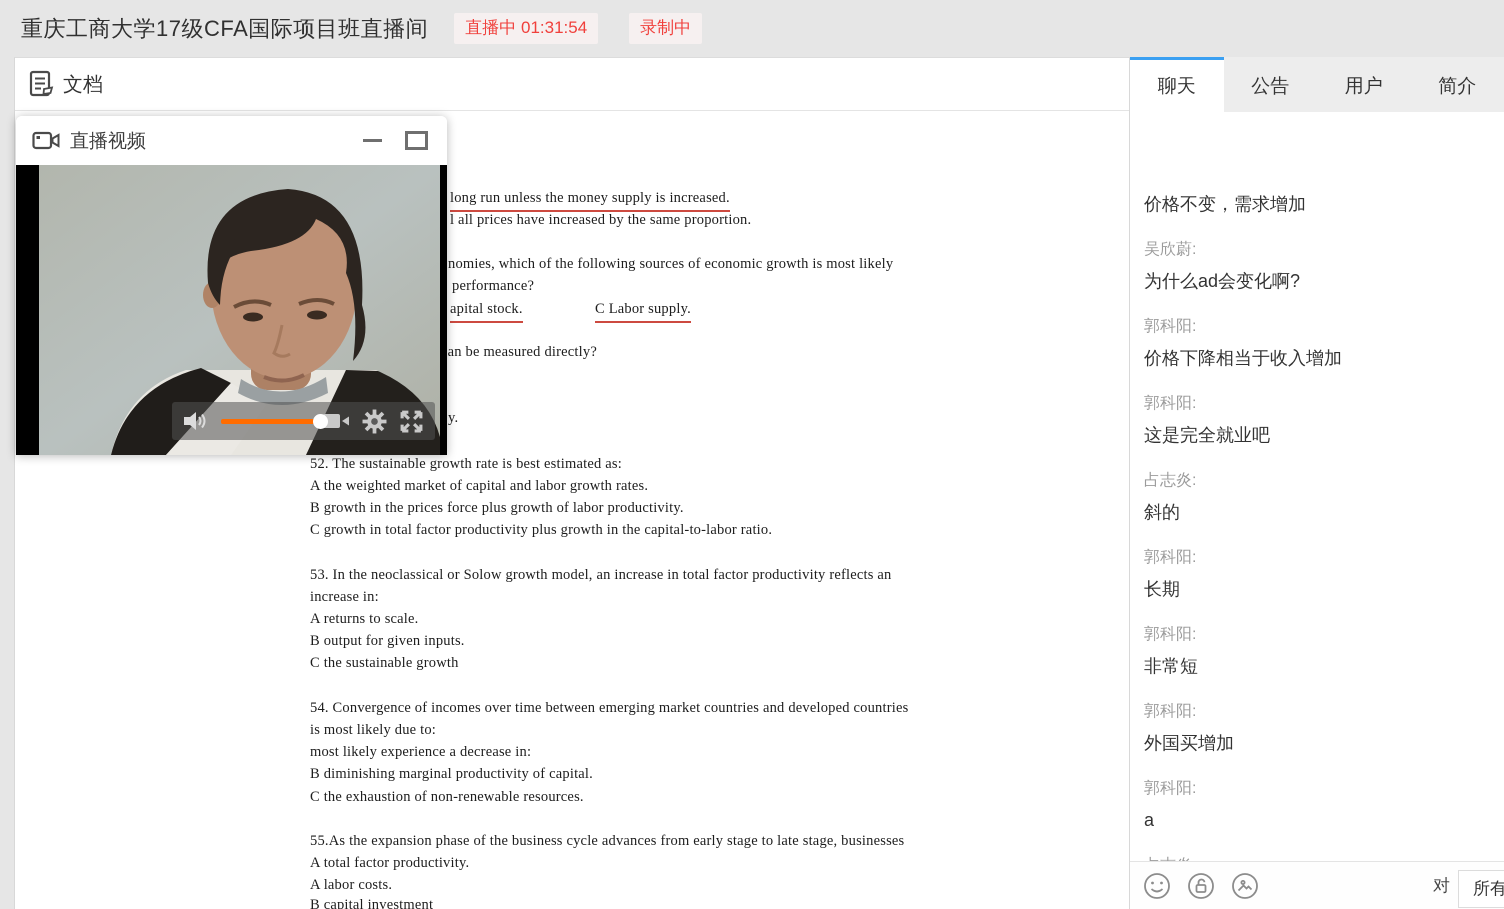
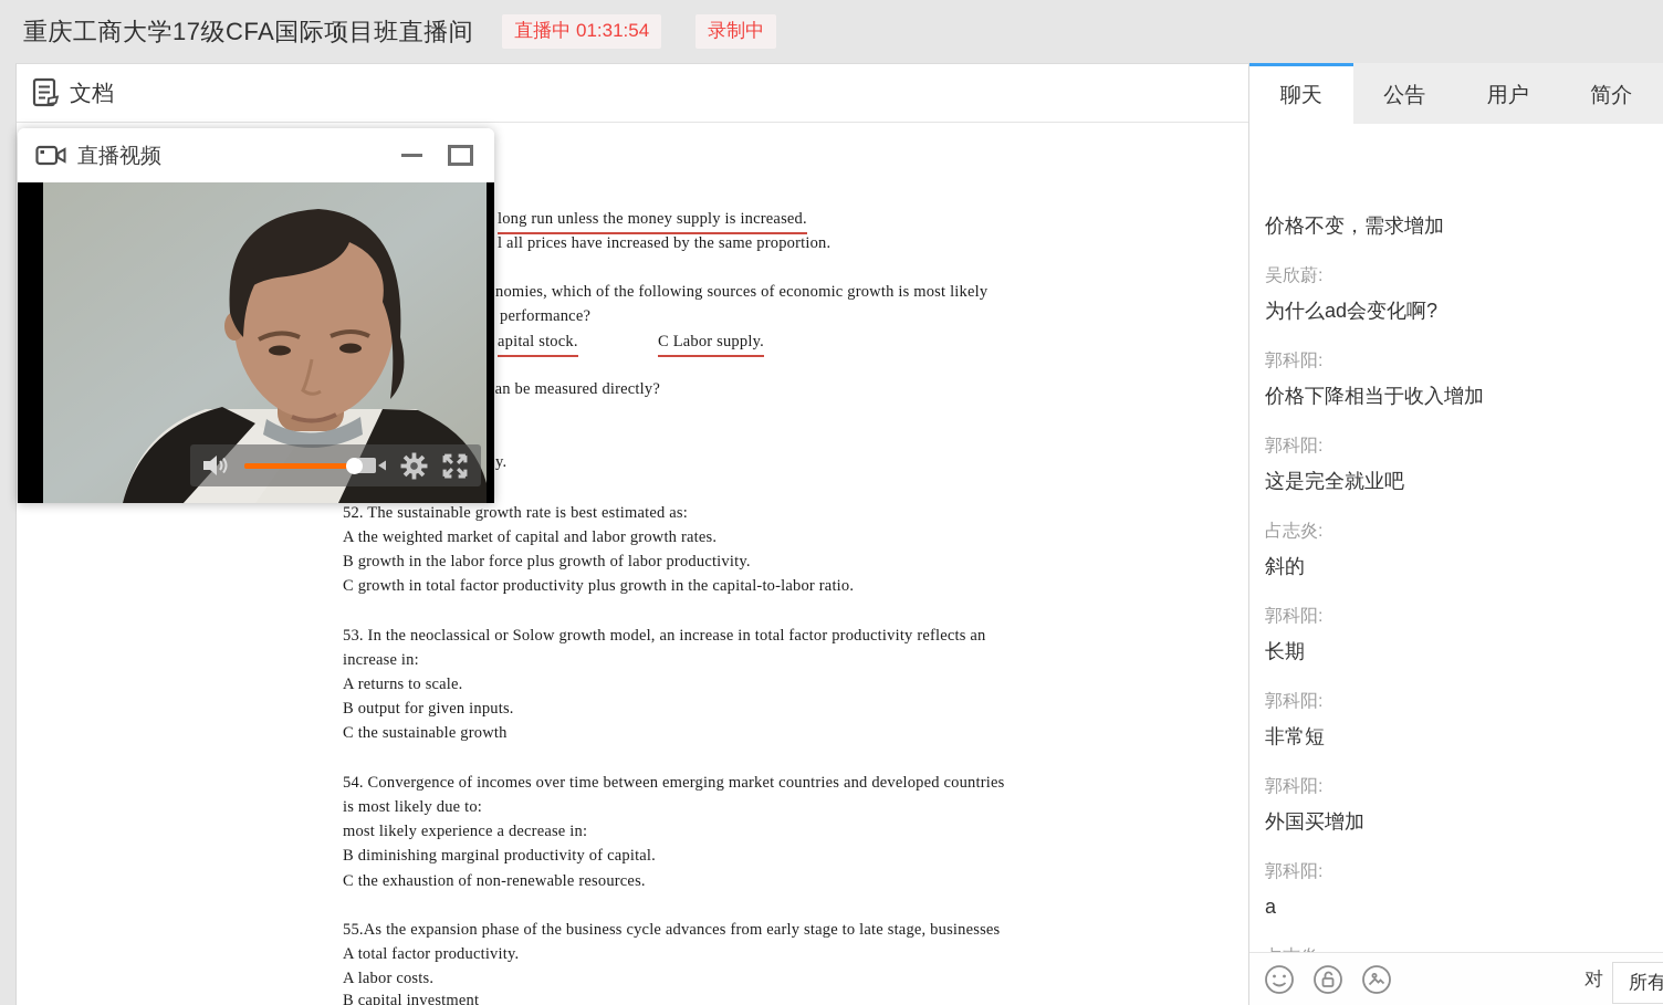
  重庆工商大学17级CFA国际项目班直播间
  直播中 01:31:54
  录制中
  文档
  long run unless the money supply is increased.
  l all prices have increased by the same proportion.
  nomies, which of the following sources of economic growth is most likely
  performance?
  apital stock.
  C Labor supply.
  an be measured directly?
  y.
  52. The sustainable growth rate is best estimated as:
  A the weighted market of capital and labor growth rates.
- B growth in the prices force plus growth of labor productivity.
+ B growth in the labor force plus growth of labor productivity.
  C growth in total factor productivity plus growth in the capital-to-labor ratio.
  53. In the neoclassical or Solow growth model, an increase in total factor productivity reflects an
  increase in:
  A returns to scale.
  B output for given inputs.
  C the sustainable growth
  54. Convergence of incomes over time between emerging market countries and developed countries
  is most likely due to:
  most likely experience a decrease in:
  B diminishing marginal productivity of capital.
  C the exhaustion of non-renewable resources.
  55.As the expansion phase of the business cycle advances from early stage to late stage, businesses
  A total factor productivity.
  A labor costs.
  B capital investment
  直播视频
  聊天
  公告
  用户
  简介
  价格不变，需求增加
  吴欣蔚:
  为什么ad会变化啊?
  郭科阳:
  价格下降相当于收入增加
  郭科阳:
  这是完全就业吧
  占志炎:
  斜的
  郭科阳:
  长期
  郭科阳:
  非常短
  郭科阳:
  外国买增加
  郭科阳:
  a
  对
  所有
